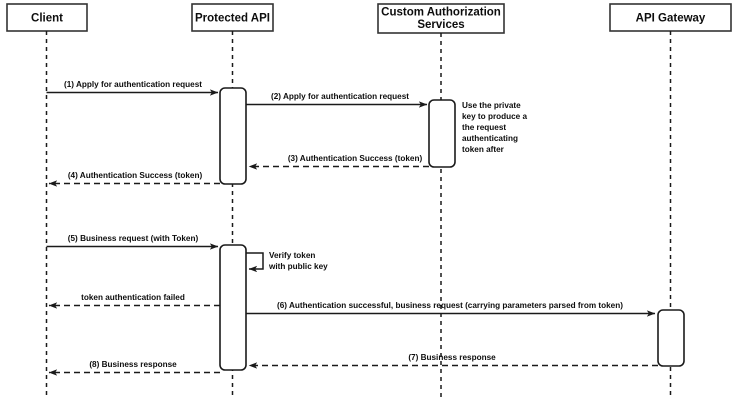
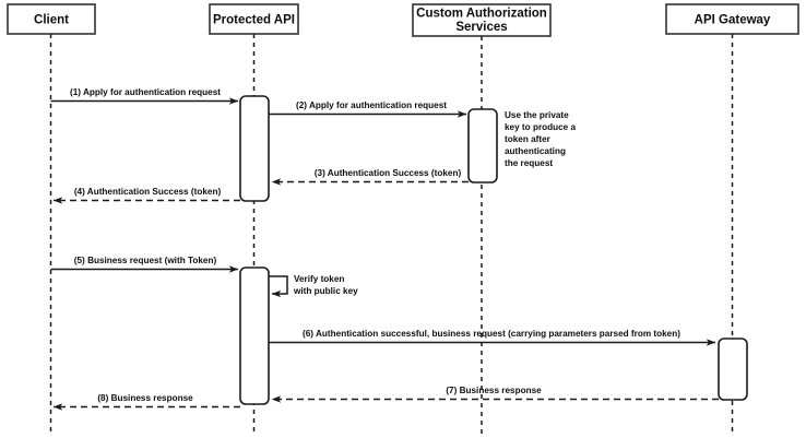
  Client
  Protected API
  Custom Authorization
  Services
  API Gateway
  (1) Apply for authentication request
  (2) Apply for authentication request
  (3) Authentication Success (token)
  (4) Authentication Success (token)
  (5) Business request (with Token)
  Verify token
  with public key
- token authentication failed
  (6) Authentication successful, business request (carrying parameters parsed from token)
  (7) Business response
  (8) Business response
  Use the private
  key to produce a
- the request
+ token after
  authenticating
- token after
+ the request
